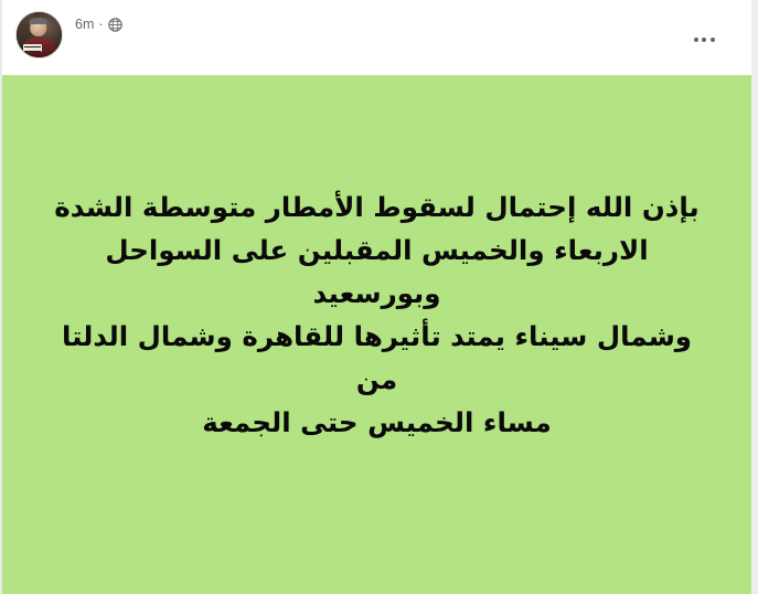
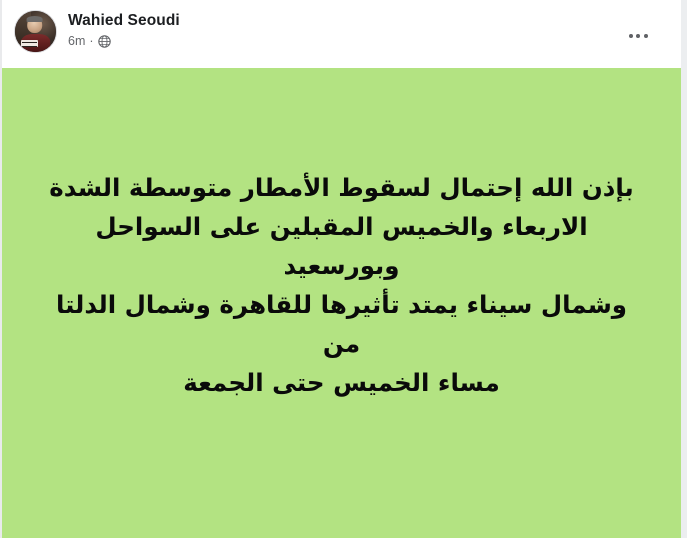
+ Wahied Seoudi
  6m
  ·
  بإذن الله إحتمال لسقوط الأمطار متوسطة الشدة
  الاربعاء والخميس المقبلين على السواحل وبورسعيد
  وشمال سيناء يمتد تأثيرها للقاهرة وشمال الدلتا من
  مساء الخميس حتى الجمعة
